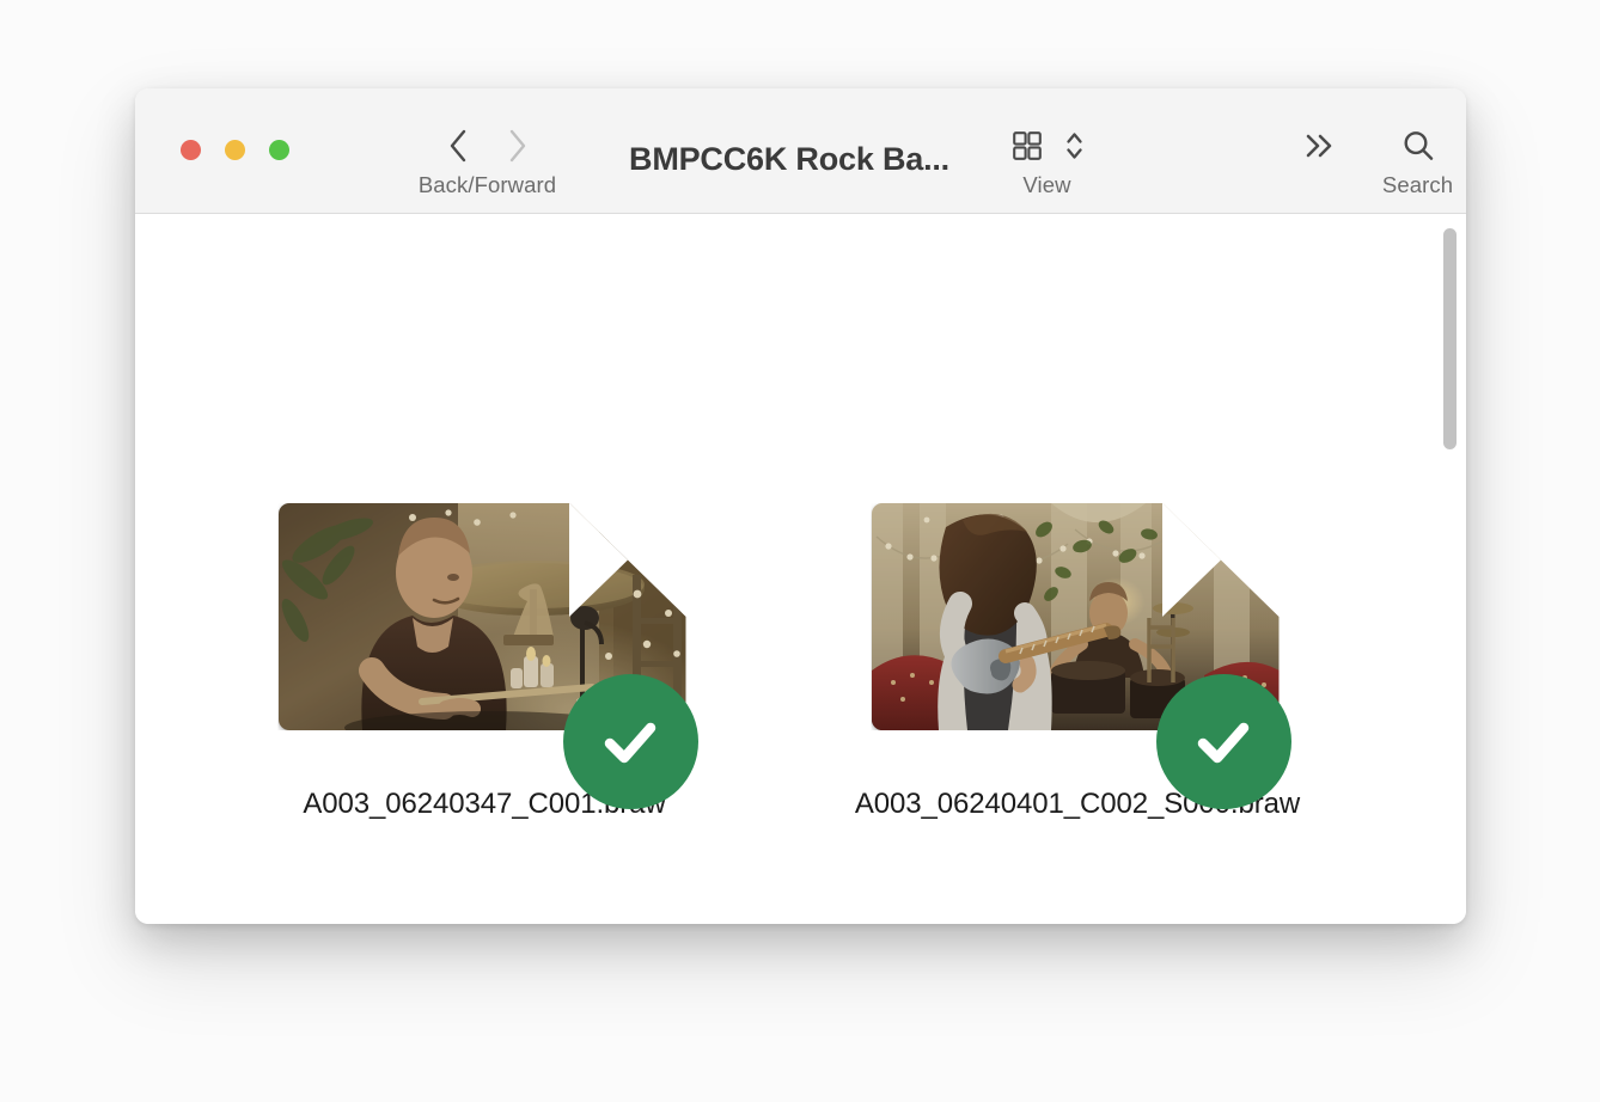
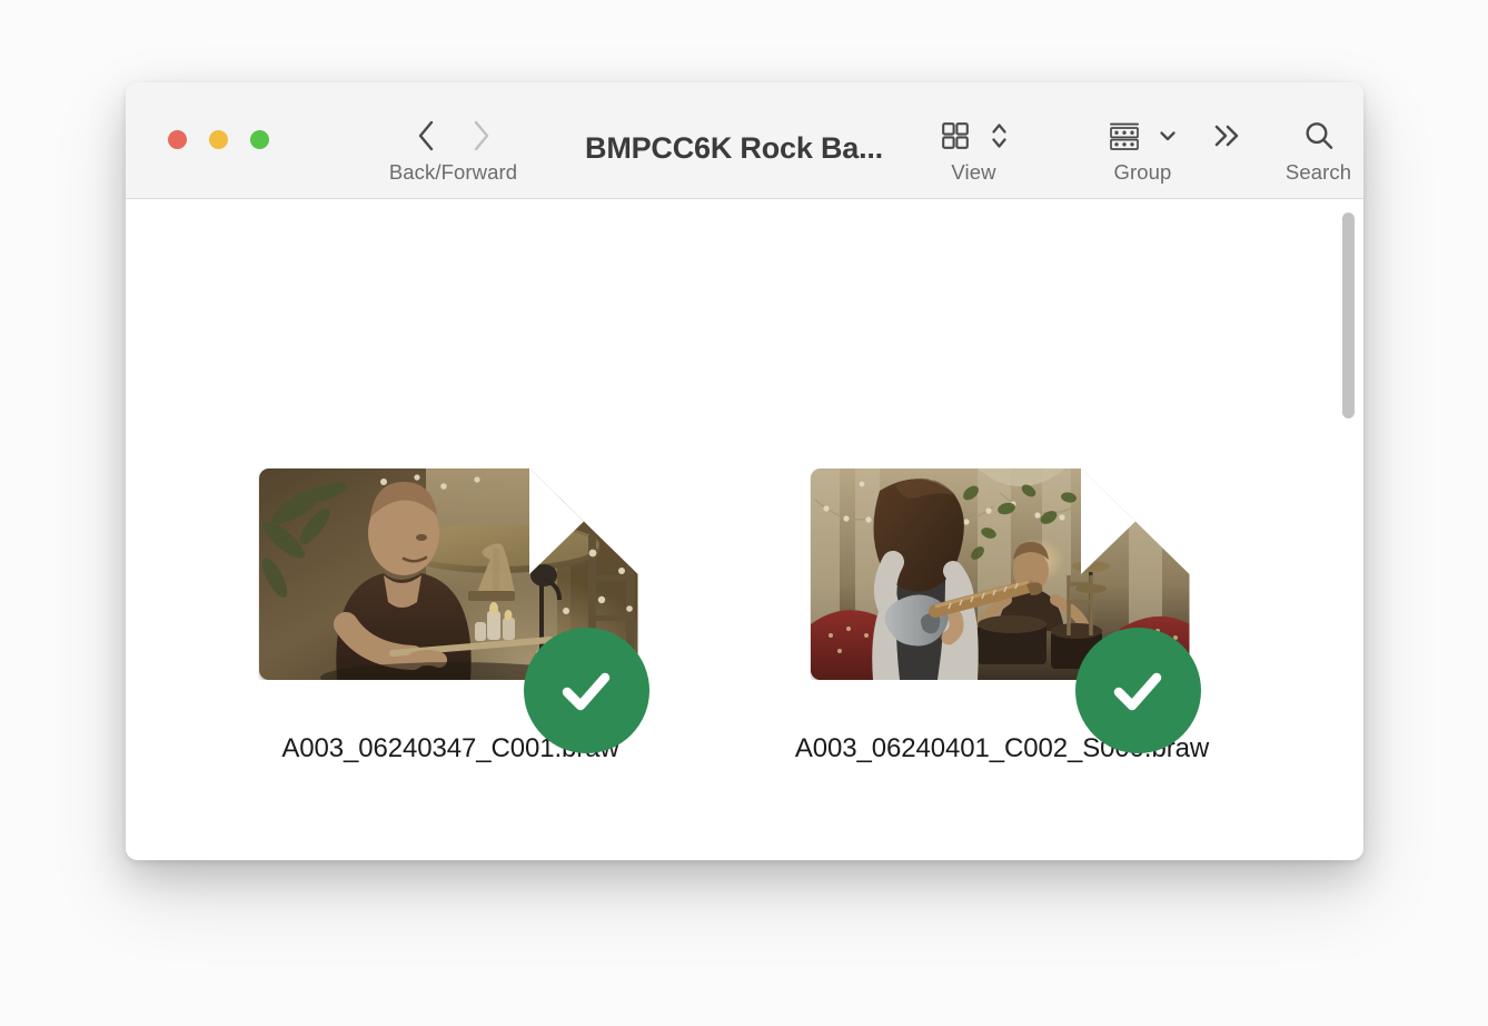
  Back/Forward
  BMPCC6K Rock Ba...
  View
+ Group
  Search
  A003_06240347_C001.
  A003_06240401_C002_S0raw
